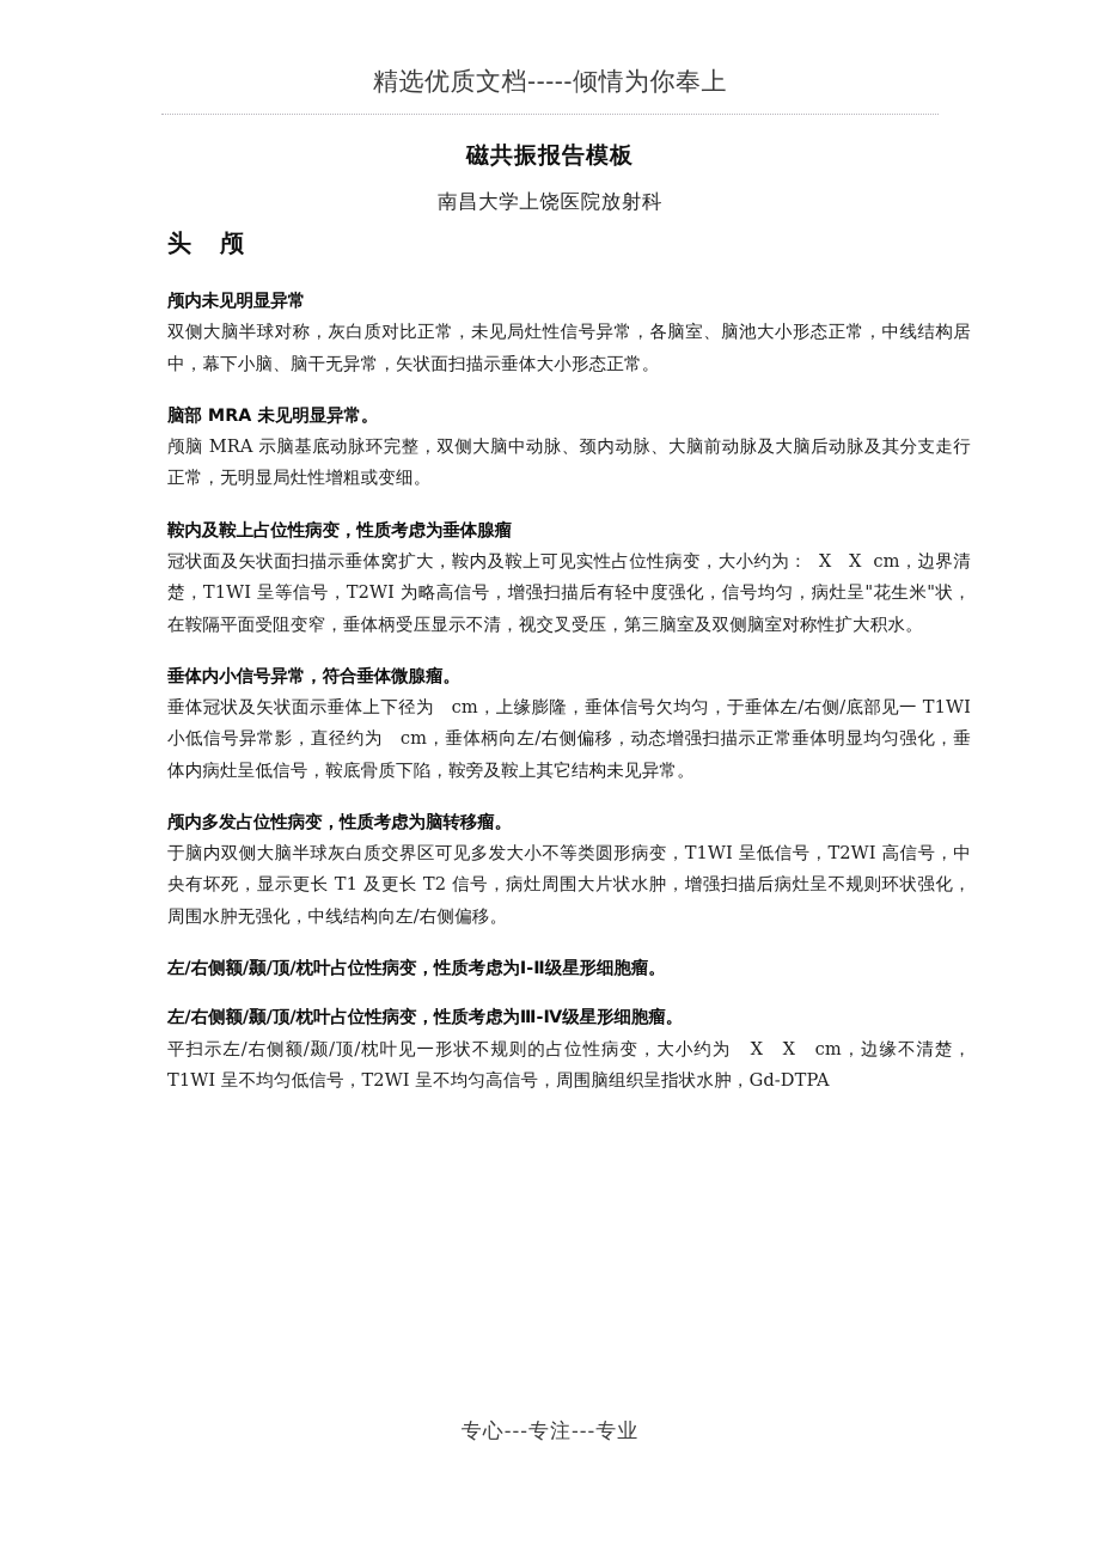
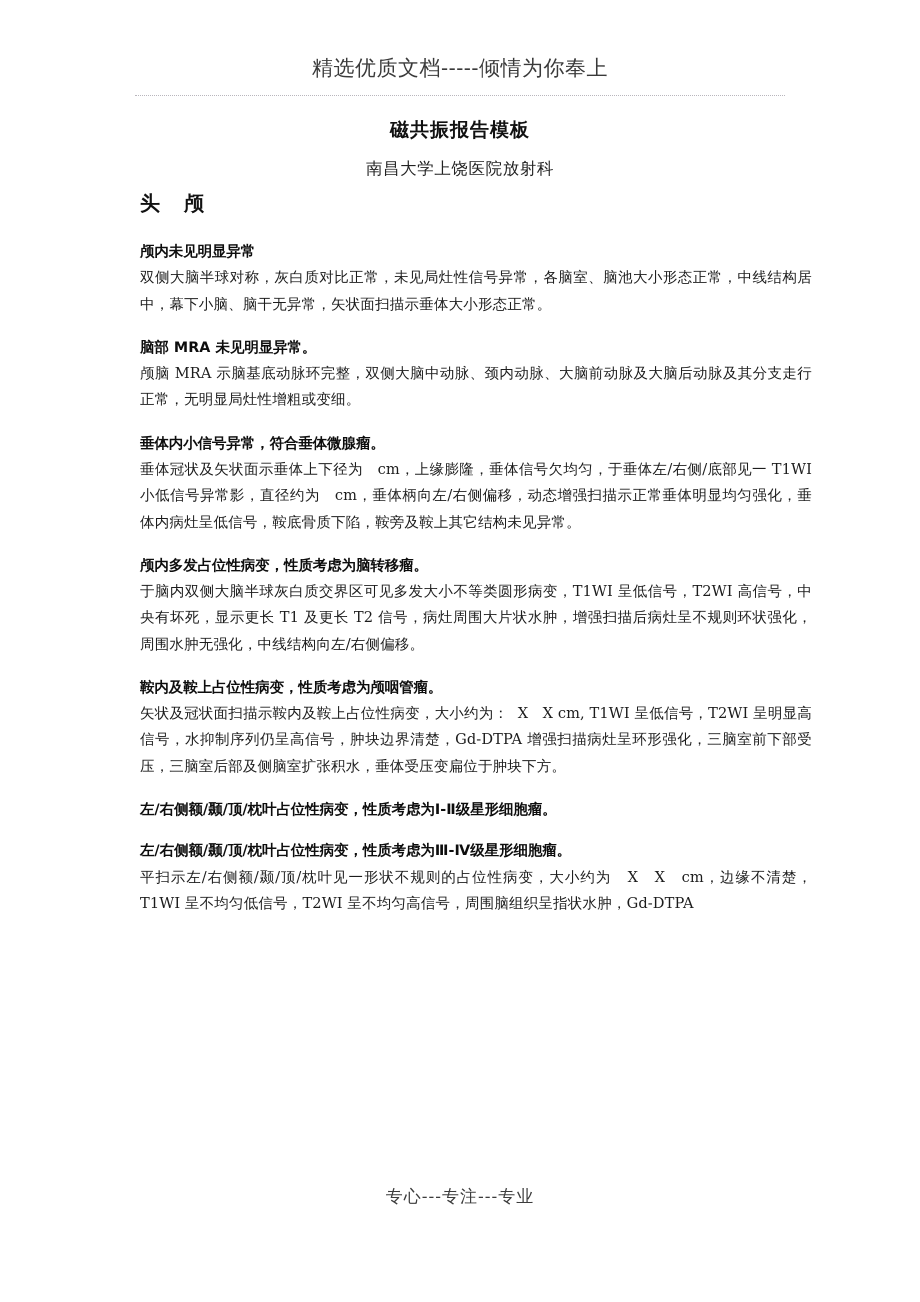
  精选优质文档-----倾情为你奉上
  磁共振报告模板
  南昌大学上饶医院放射科
  头 颅
  颅内未见明显异常
  双侧大脑半球对称，灰白质对比正常，未见局灶性信号异常，各脑室、脑池大小形态正常，中线结构居中，幕下小脑、脑干无异常，矢状面扫描示垂体大小形态正常。
  脑部 MRA 未见明显异常。
  颅脑 MRA 示脑基底动脉环完整，双侧大脑中动脉、颈内动脉、大脑前动脉及大脑后动脉及其分支走行正常，无明显局灶性增粗或变细。
- 鞍内及鞍上占位性病变，性质考虑为垂体腺瘤
- 冠状面及矢状面扫描示垂体窝扩大，鞍内及鞍上可见实性占位性病变，大小约为： X X cm，边界清楚，T1WI 呈等信号，T2WI 为略高信号，增强扫描后有轻中度强化，信号均匀，病灶呈"花生米"状，在鞍隔平面受阻变窄，垂体柄受压显示不清，视交叉受压，第三脑室及双侧脑室对称性扩大积水。
  垂体内小信号异常，符合垂体微腺瘤。
  垂体冠状及矢状面示垂体上下径为 cm，上缘膨隆，垂体信号欠均匀，于垂体左/右侧/底部见一 T1WI 小低信号异常影，直径约为 cm，垂体柄向左/右侧偏移，动态增强扫描示正常垂体明显均匀强化，垂体内病灶呈低信号，鞍底骨质下陷，鞍旁及鞍上其它结构未见异常。
  颅内多发占位性病变，性质考虑为脑转移瘤。
  于脑内双侧大脑半球灰白质交界区可见多发大小不等类圆形病变，T1WI 呈低信号，T2WI 高信号，中央有坏死，显示更长 T1 及更长 T2 信号，病灶周围大片状水肿，增强扫描后病灶呈不规则环状强化，周围水肿无强化，中线结构向左/右侧偏移。
+ 鞍内及鞍上占位性病变，性质考虑为颅咽管瘤。
+ 矢状及冠状面扫描示鞍内及鞍上占位性病变，大小约为： X X cm, T1WI 呈低信号，T2WI 呈明显高信号，水抑制序列仍呈高信号，肿块边界清楚，Gd-DTPA 增强扫描病灶呈环形强化，三脑室前下部受压，三脑室后部及侧脑室扩张积水，垂体受压变扁位于肿块下方。
  左/右侧额/颞/顶/枕叶占位性病变，性质考虑为Ⅰ-Ⅱ级星形细胞瘤。
  左/右侧额/颞/顶/枕叶占位性病变，性质考虑为Ⅲ-Ⅳ级星形细胞瘤。
  平扫示左/右侧额/颞/顶/枕叶见一形状不规则的占位性病变，大小约为 X X cm，边缘不清楚，T1WI 呈不均匀低信号，T2WI 呈不均匀高信号，周围脑组织呈指状水肿，Gd-DTPA
  专心---专注---专业
